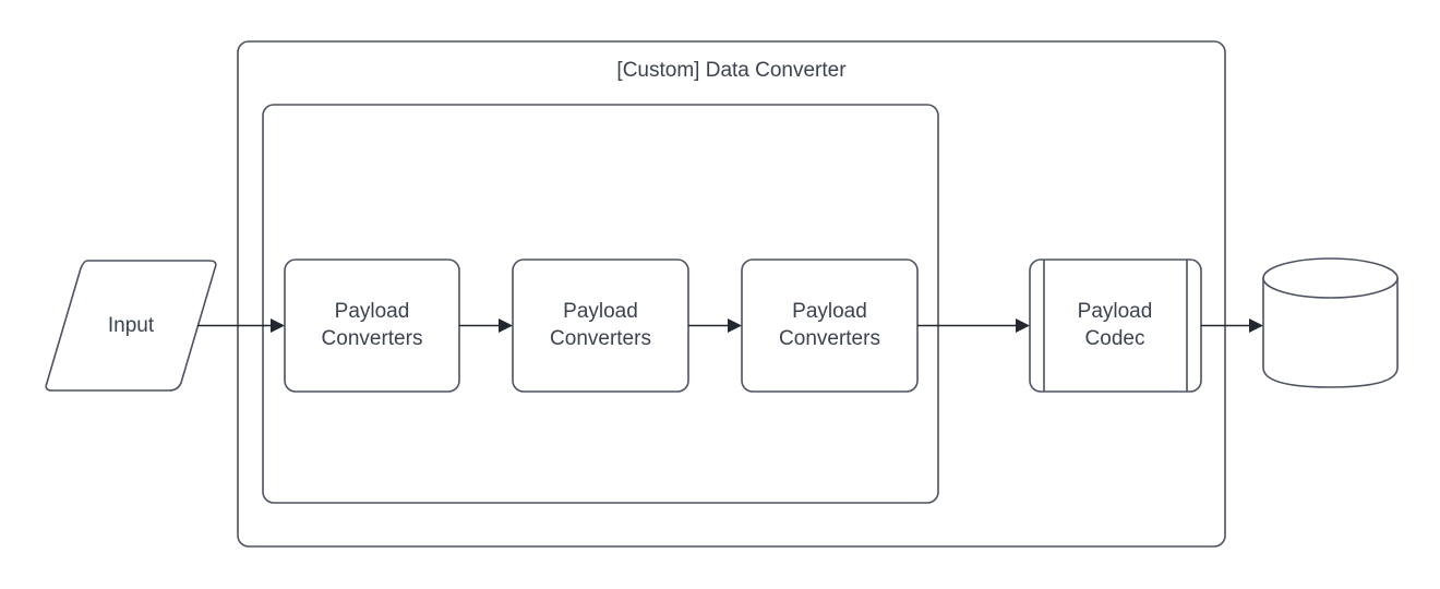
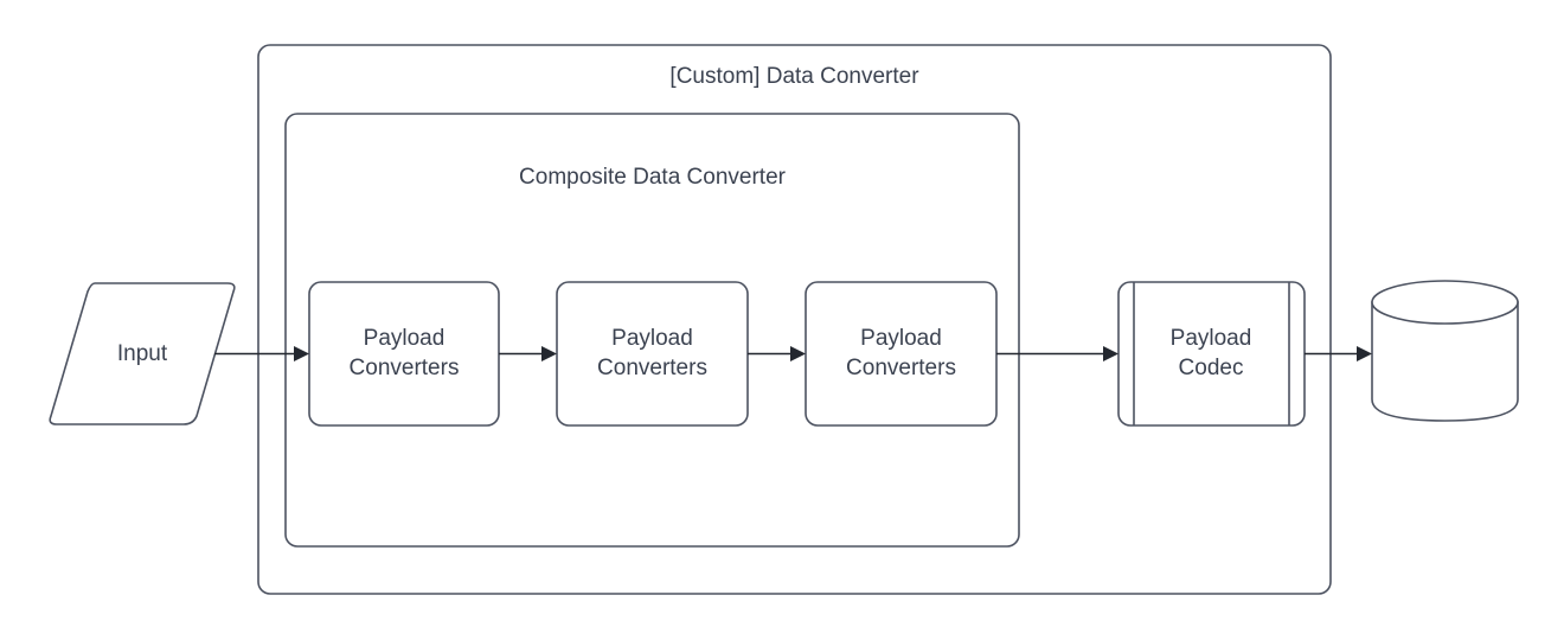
  [Custom] Data Converter
+ Composite Data Converter
  Input
  Payload
  Converters
  Payload
  Converters
  Payload
  Converters
  Payload
  Codec
